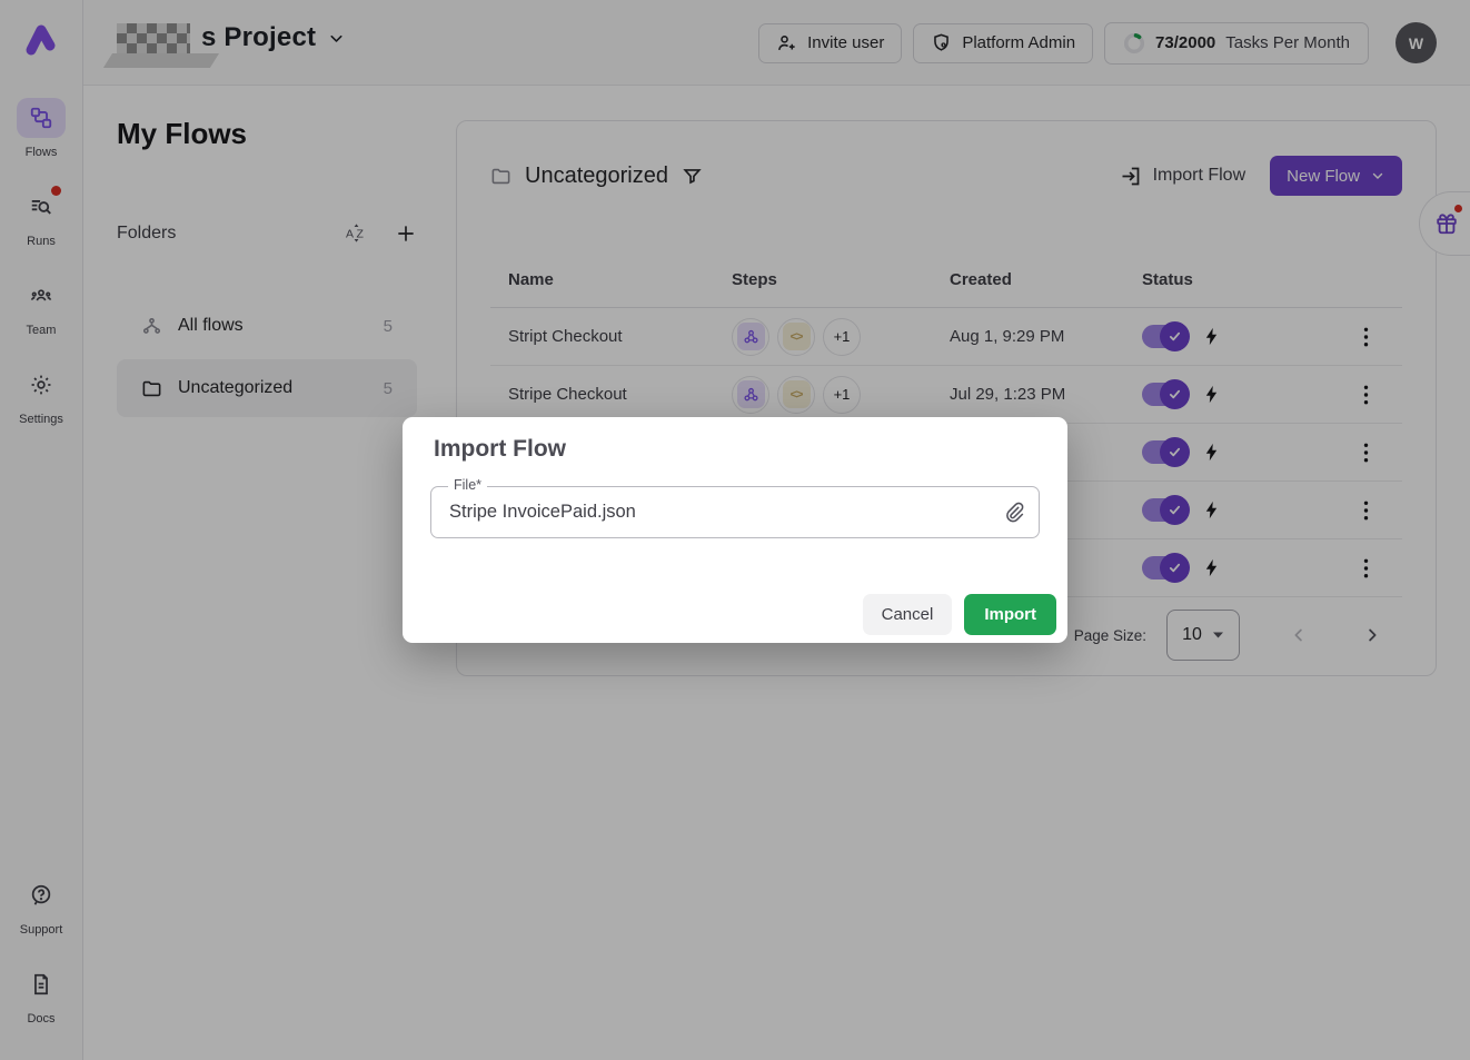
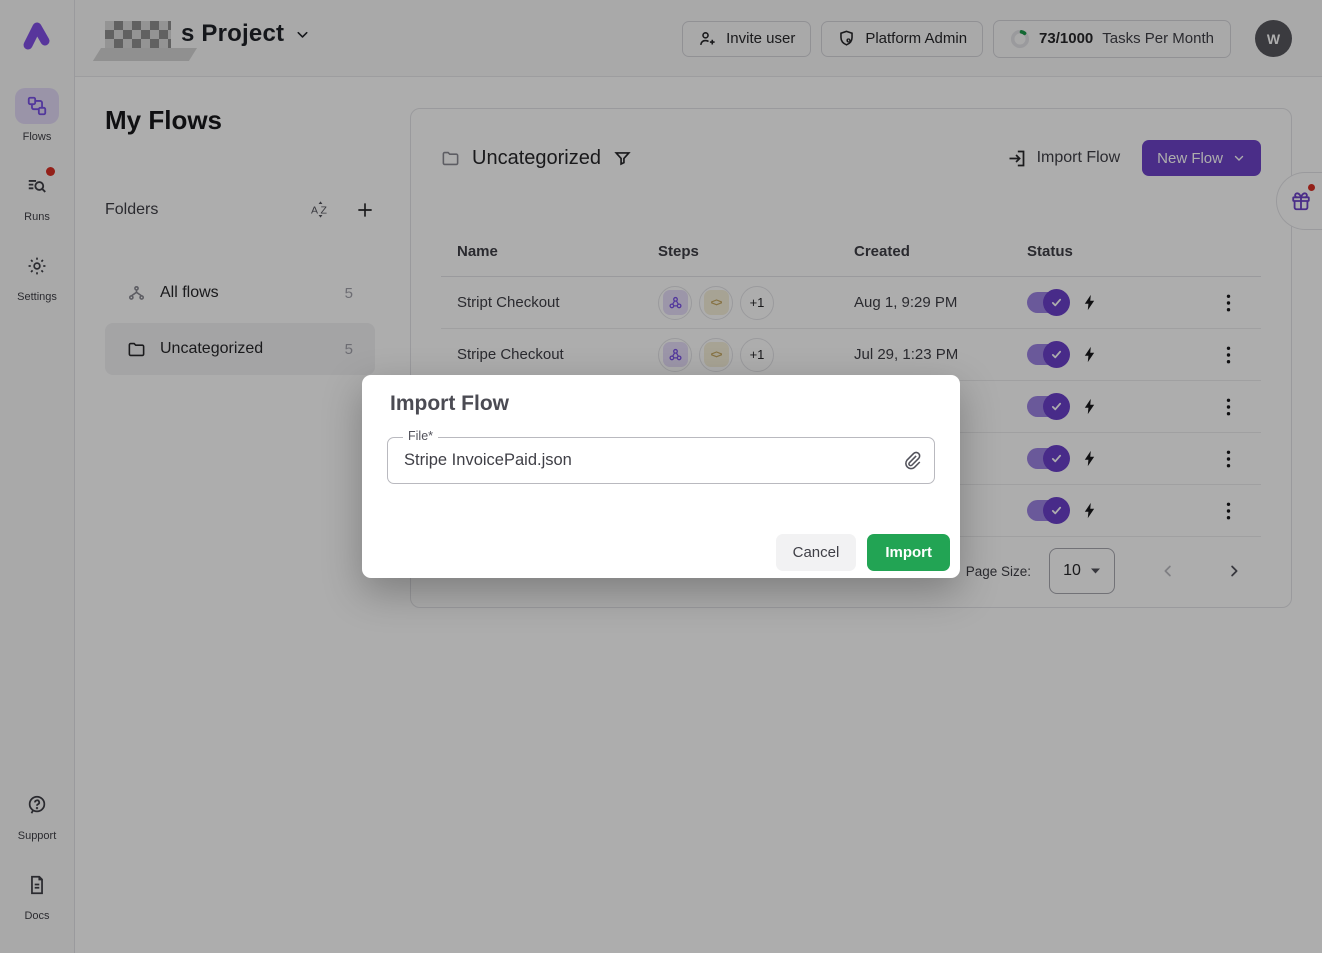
  Flows
  Runs
- Team
  Settings
  Support
  Docs
  s Project
  Invite user
  Platform Admin
- 73/2000
+ 73/1000
  Tasks Per Month
  W
  My Flows
  Folders
  A
  Z
  All flows
  5
  Uncategorized
  5
  Uncategorized
  Import Flow
  New Flow
  Name
  Steps
  Created
  Status
  Stript Checkout
  <>
  +1
  Aug 1, 9:29 PM
  Stripe Checkout
  <>
  +1
  Jul 29, 1:23 PM
  Page Size:
  10
  Import Flow
  File*
  Stripe InvoicePaid.json
  Cancel
  Import
